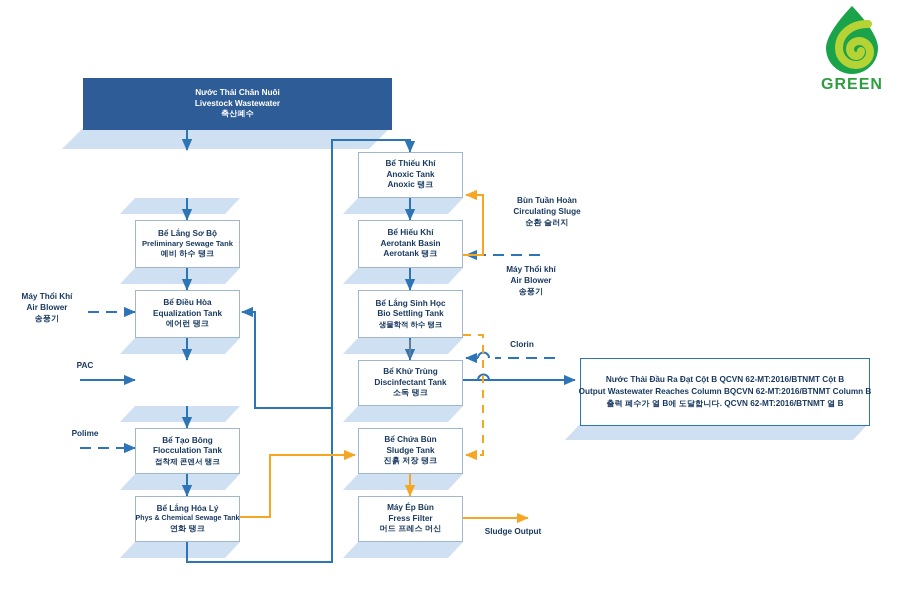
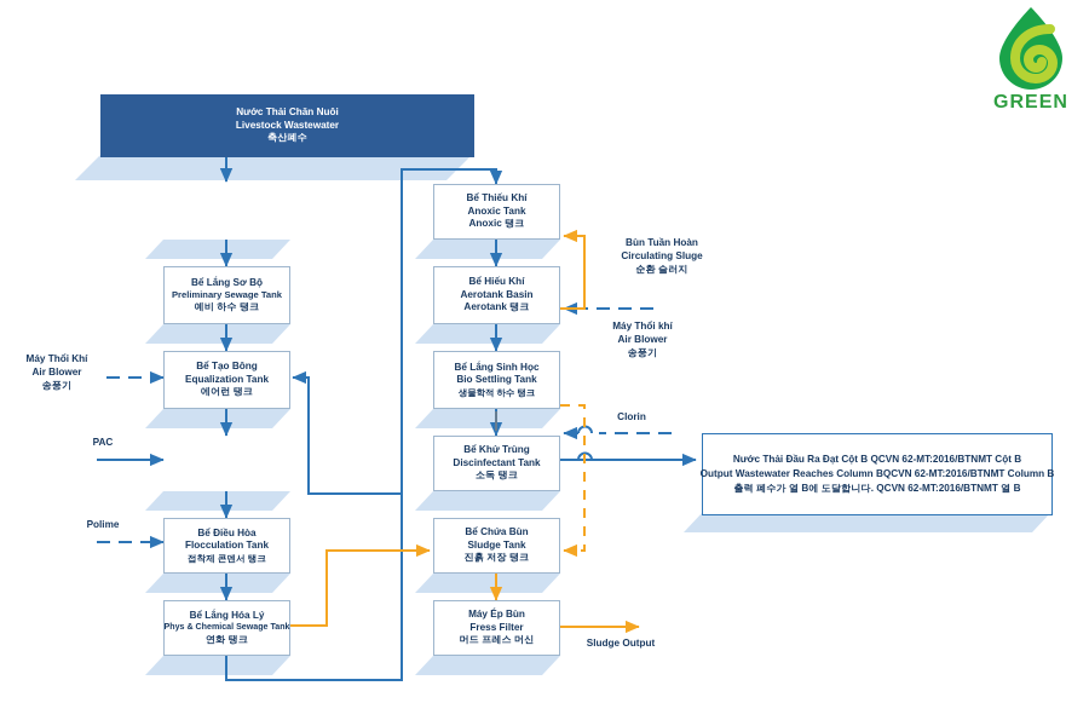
  Nước Thải Chăn Nuôi
  Livestock Wastewater
  축산폐수
  Bể Lắng Sơ Bộ
  Preliminary Sewage Tank
  예비 하수 탱크
- Bể Điều Hòa
+ Bể Tạo Bông
  Equalization Tank
  에어런 탱크
- Bể Tạo Bông
+ Bể Điều Hòa
  Flocculation Tank
  접착제 콘덴서 탱크
  Bể Lắng Hóa Lý
  Phys & Chemical Sewage Tank
  연화 탱크
  Bể Thiếu Khí
  Anoxic Tank
  Anoxic 탱크
  Bể Hiếu Khí
  Aerotank Basin
  Aerotank 탱크
  Bể Lắng Sinh Học
  Bio Settling Tank
  생물학적 하수 탱크
  Bể Khử Trùng
  Discinfectant Tank
  소독 탱크
  Bể Chứa Bùn
  Sludge Tank
  진흙 저장 탱크
  Máy Ép Bùn
  Fress Filter
  머드 프레스 머신
  Nước Thải Đầu Ra Đạt Cột B QCVN 62-MT:2016/BTNMT Cột B
  Output Wastewater Reaches Column BQCVN 62-MT:2016/BTNMT Column B
  출력 폐수가 열 B에 도달합니다. QCVN 62-MT:2016/BTNMT 열 B
  Máy Thổi Khí
  Air Blower
  송풍기
  PAC
  Polime
  Bùn Tuần Hoàn
  Circulating Sluge
  순환 슬러지
  Máy Thổi khí
  Air Blower
  송풍기
  Clorin
  Sludge Output
  GREEN
